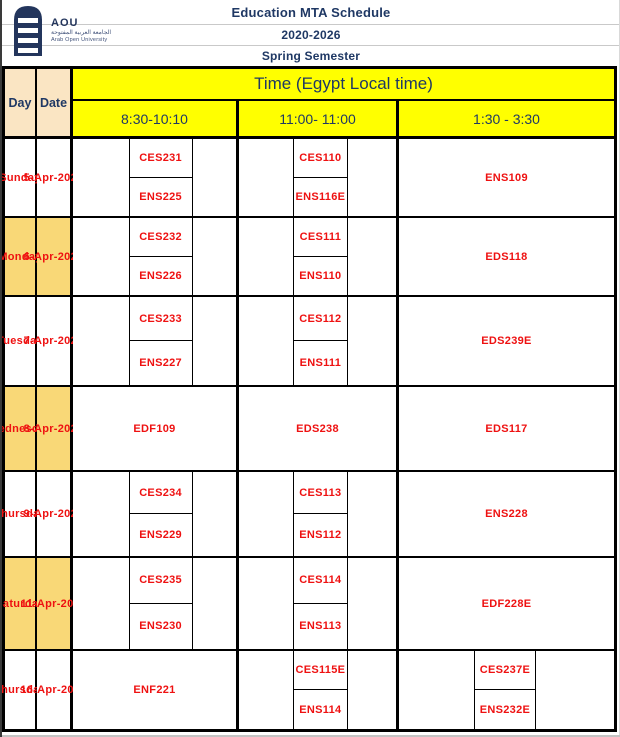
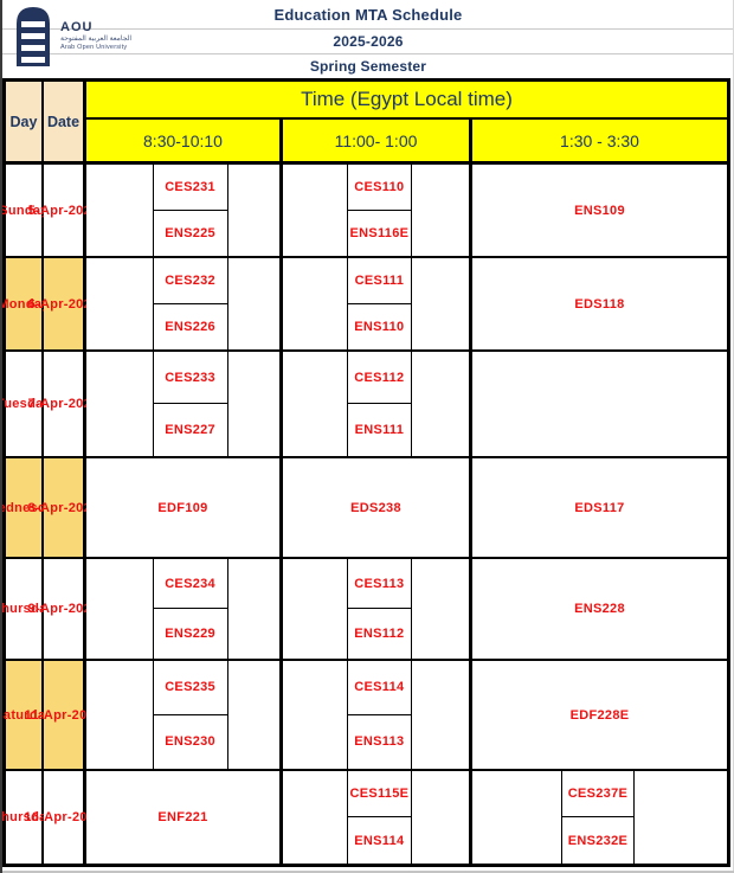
  AOU
  Education MTA Schedule
- 2020-2026
+ 2025-2026
  Spring Semester
  Day
  Date
  Time (Egypt Local time)
  8:30-10:10
- 11:00- 11:00
+ 11:00- 1:00
  1:30 - 3:30
  Sunda
  5-Apr-20
  CES231
  ENS225
  CES110
  ENS116E
  ENS109
  Monda
  6-Apr-20
  CES232
  ENS226
  CES111
  ENS110
  EDS118
  uesda
  7-Apr-20
  CES233
  ENS227
  CES112
  ENS111
- EDS239E
  8-Apr-20
  EDF109
  EDS238
  EDS117
  9-Apr-20
  CES234
  ENS229
  CES113
  ENS112
  ENS228
  aturda
  11-Apr-20
  CES235
  ENS230
  CES114
  ENS113
  EDF228E
  16-Apr-20
  ENF221
  CES115E
  ENS114
  CES237E
  ENS232E
